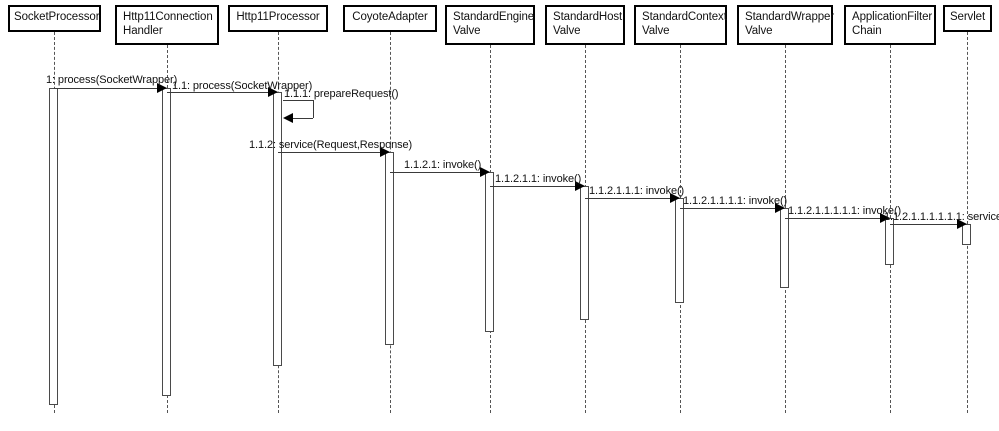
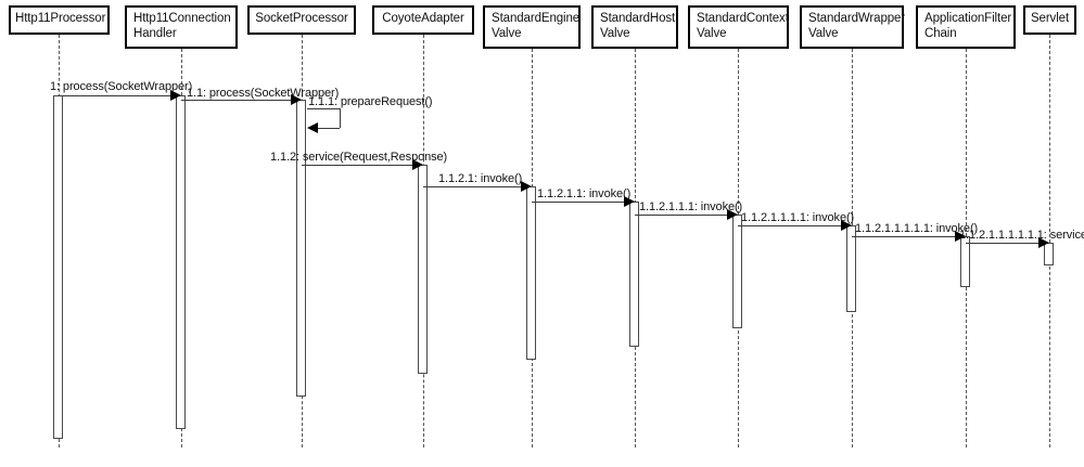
- SocketProcessor
+ Http11Processor
  Http11Connection
  Handler
- Http11Processor
+ SocketProcessor
  CoyoteAdapter
  StandardEngine
  Valve
  StandardHost
  Valve
  StandardContext
  Valve
  StandardWrapper
  Valve
  ApplicationFilter
  Chain
  Servlet
  1: process(SocketWrapper)
  1.1: process(SocketWrapper)
  1.1.1: prepareRequest()
  1.1.2: service(Request,Response)
  1.1.2.1: invoke()
  1.1.2.1.1: invoke()
  1.1.2.1.1.1: invoke()
  1.1.2.1.1.1.1: invoke()
  1.1.2.1.1.1.1.1: invoke()
  1.1.2.1.1.1.1.1.1: servic
